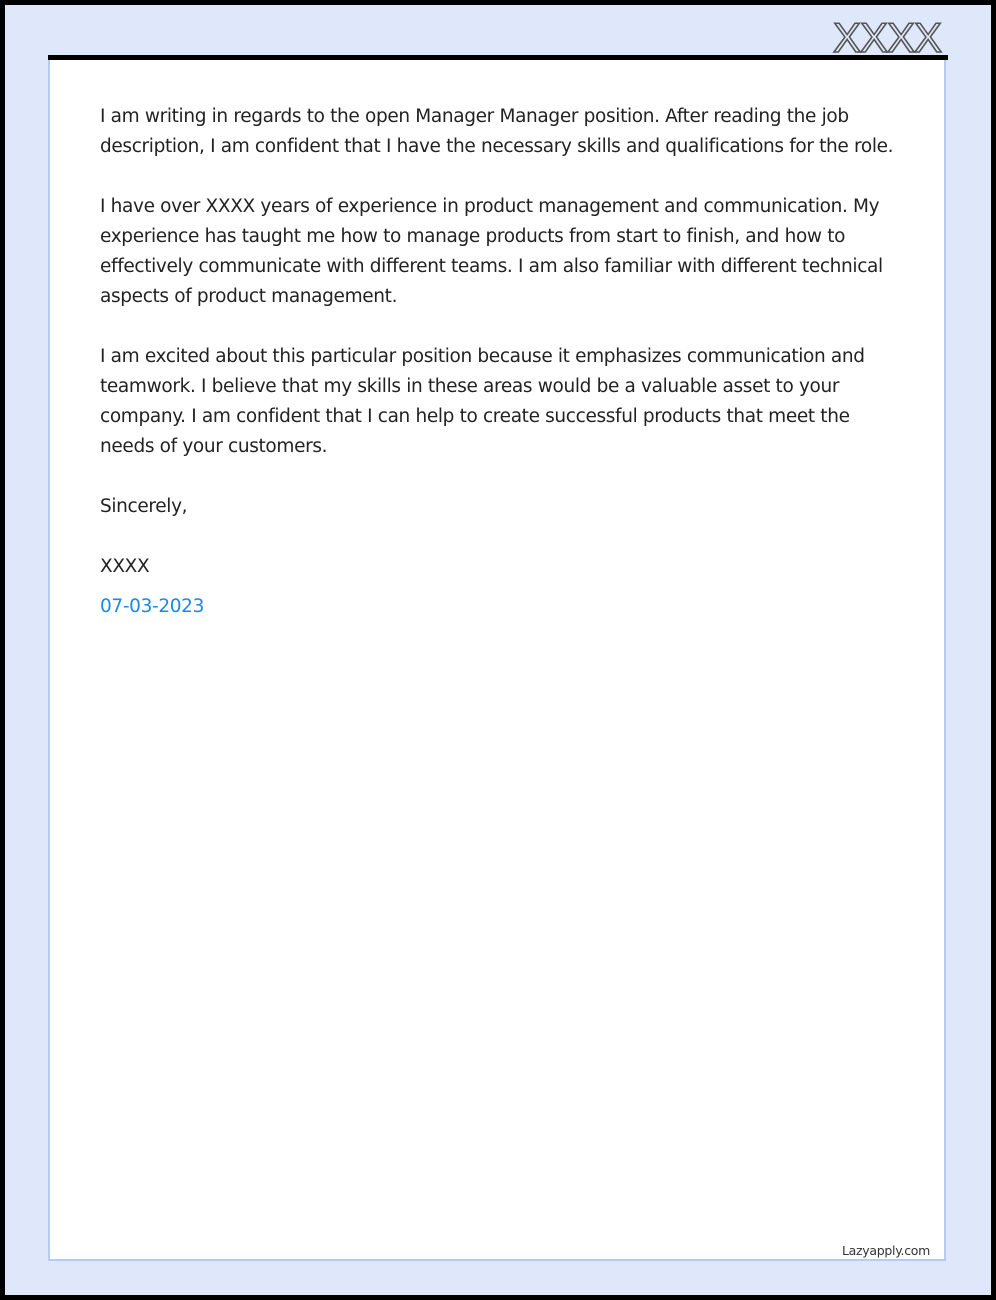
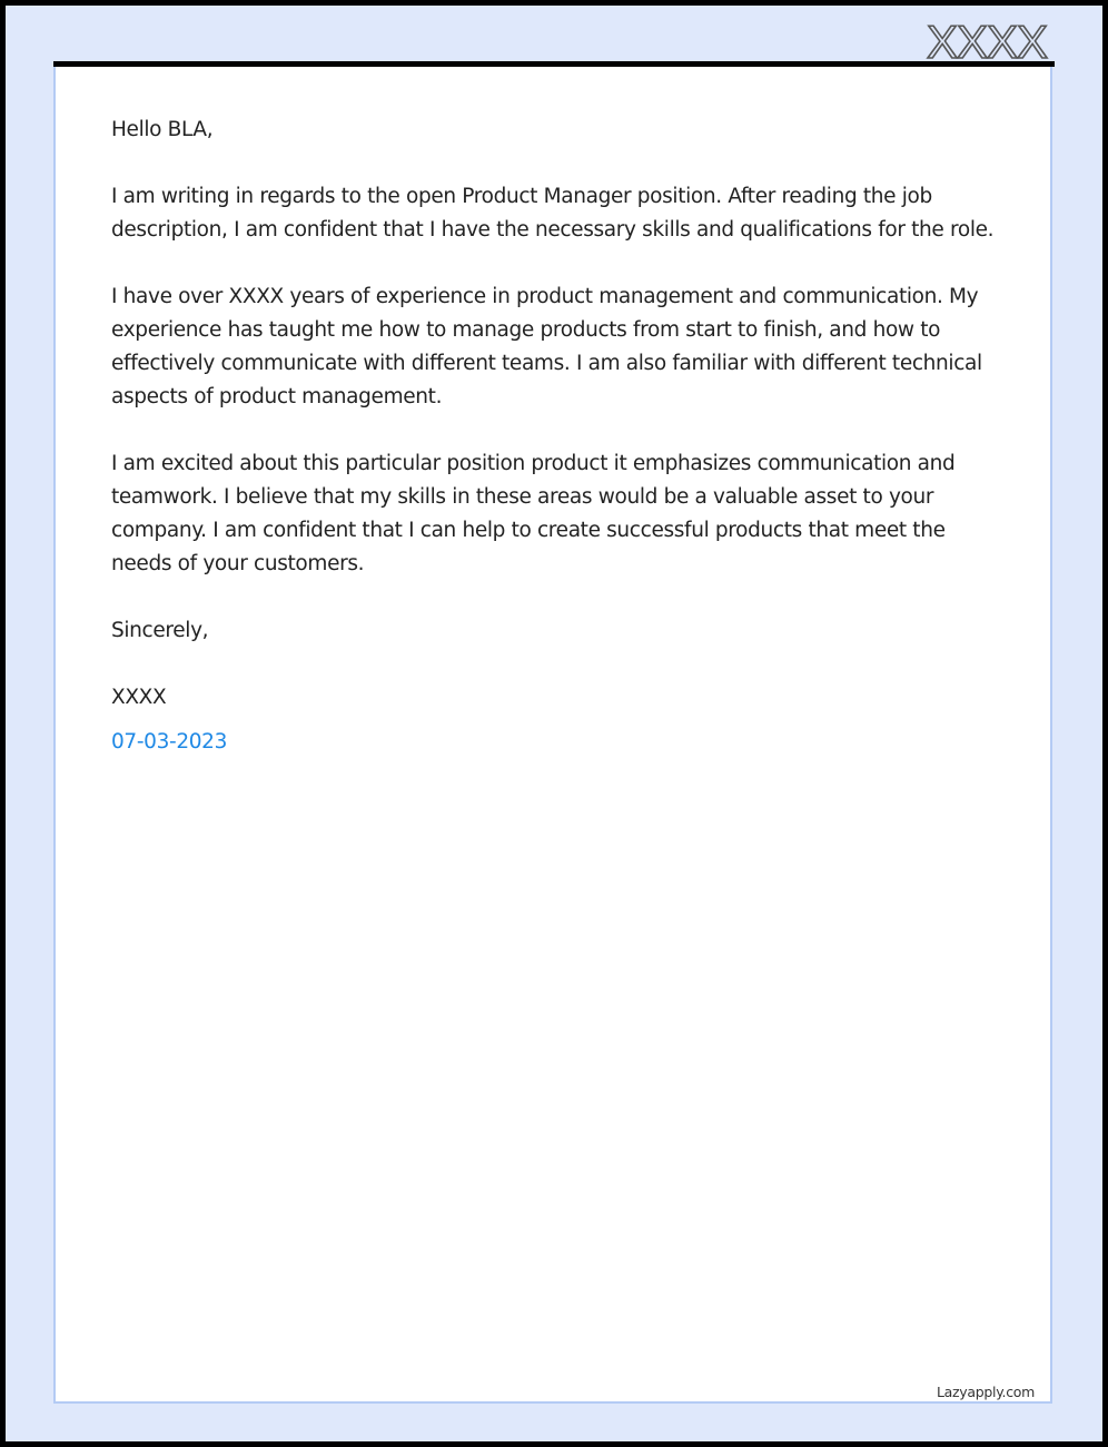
  XXXX
+ Hello BLA,
- I am writing in regards to the open Manager Manager position. After reading the job description, I am confident that I have the necessary skills and qualifications for the role.
+ I am writing in regards to the open Product Manager position. After reading the job description, I am confident that I have the necessary skills and qualifications for the role.
  I have over XXXX years of experience in product management and communication. My experience has taught me how to manage products from start to finish, and how to effectively communicate with different teams. I am also familiar with different technical aspects of product management.
- I am excited about this particular position because it emphasizes communication and teamwork. I believe that my skills in these areas would be a valuable asset to your company. I am confident that I can help to create successful products that meet the needs of your customers.
+ I am excited about this particular position product it emphasizes communication and teamwork. I believe that my skills in these areas would be a valuable asset to your company. I am confident that I can help to create successful products that meet the needs of your customers.
  Sincerely,
  XXXX
  07-03-2023
  Lazyapply.com
